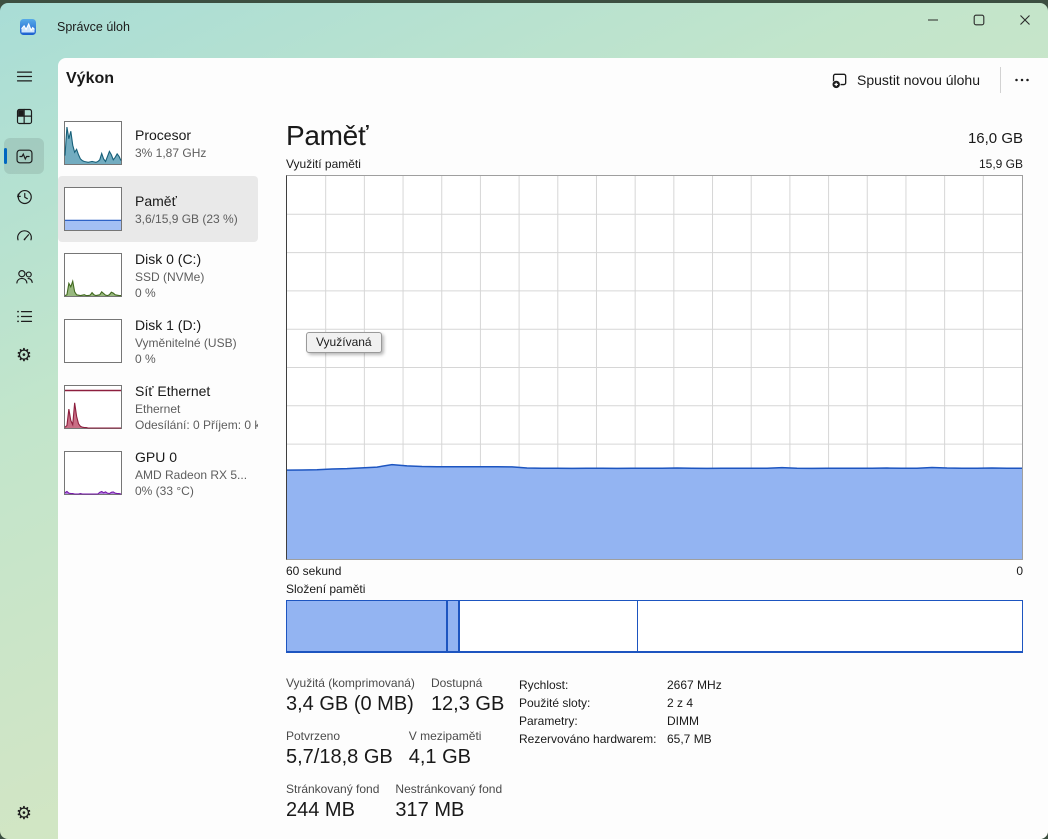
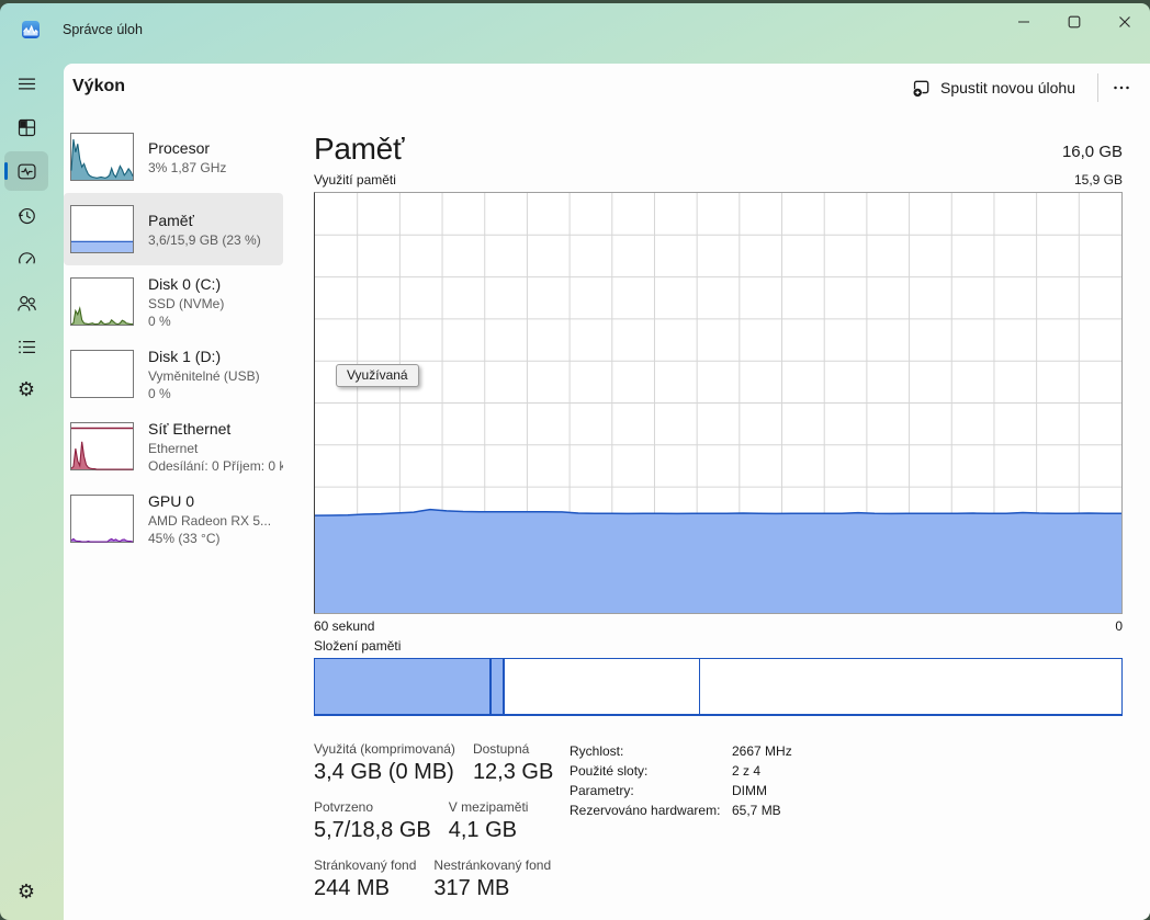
  Správce úloh
  ⚙
  ⚙
  Výkon
  Spustit novou úlohu
  Procesor
  3% 1,87 GHz
  Paměť
  3,6/15,9 GB (23 %)
  Disk 0 (C:)
  SSD (NVMe)
  0 %
  Disk 1 (D:)
  Vyměnitelné (USB)
  0 %
  Síť Ethernet
  Ethernet
  Odesílání: 0 Příjem: 0 k
  GPU 0
  AMD Radeon RX 5...
- 0% (33 °C)
+ 45% (33 °C)
  Paměť
  16,0 GB
  Využití paměti
  15,9 GB
  Využívaná
  60 sekund
  0
  Složení paměti
  Využitá (komprimovaná)
  3,4 GB (0 MB)
  Dostupná
  12,3 GB
  Potvrzeno
  5,7/18,8 GB
  V mezipaměti
  4,1 GB
  Stránkovaný fond
  244 MB
  Nestránkovaný fond
  317 MB
  Rychlost:
  2667 MHz
  Použité sloty:
  2 z 4
  Parametry:
  DIMM
  Rezervováno hardwarem:
  65,7 MB
